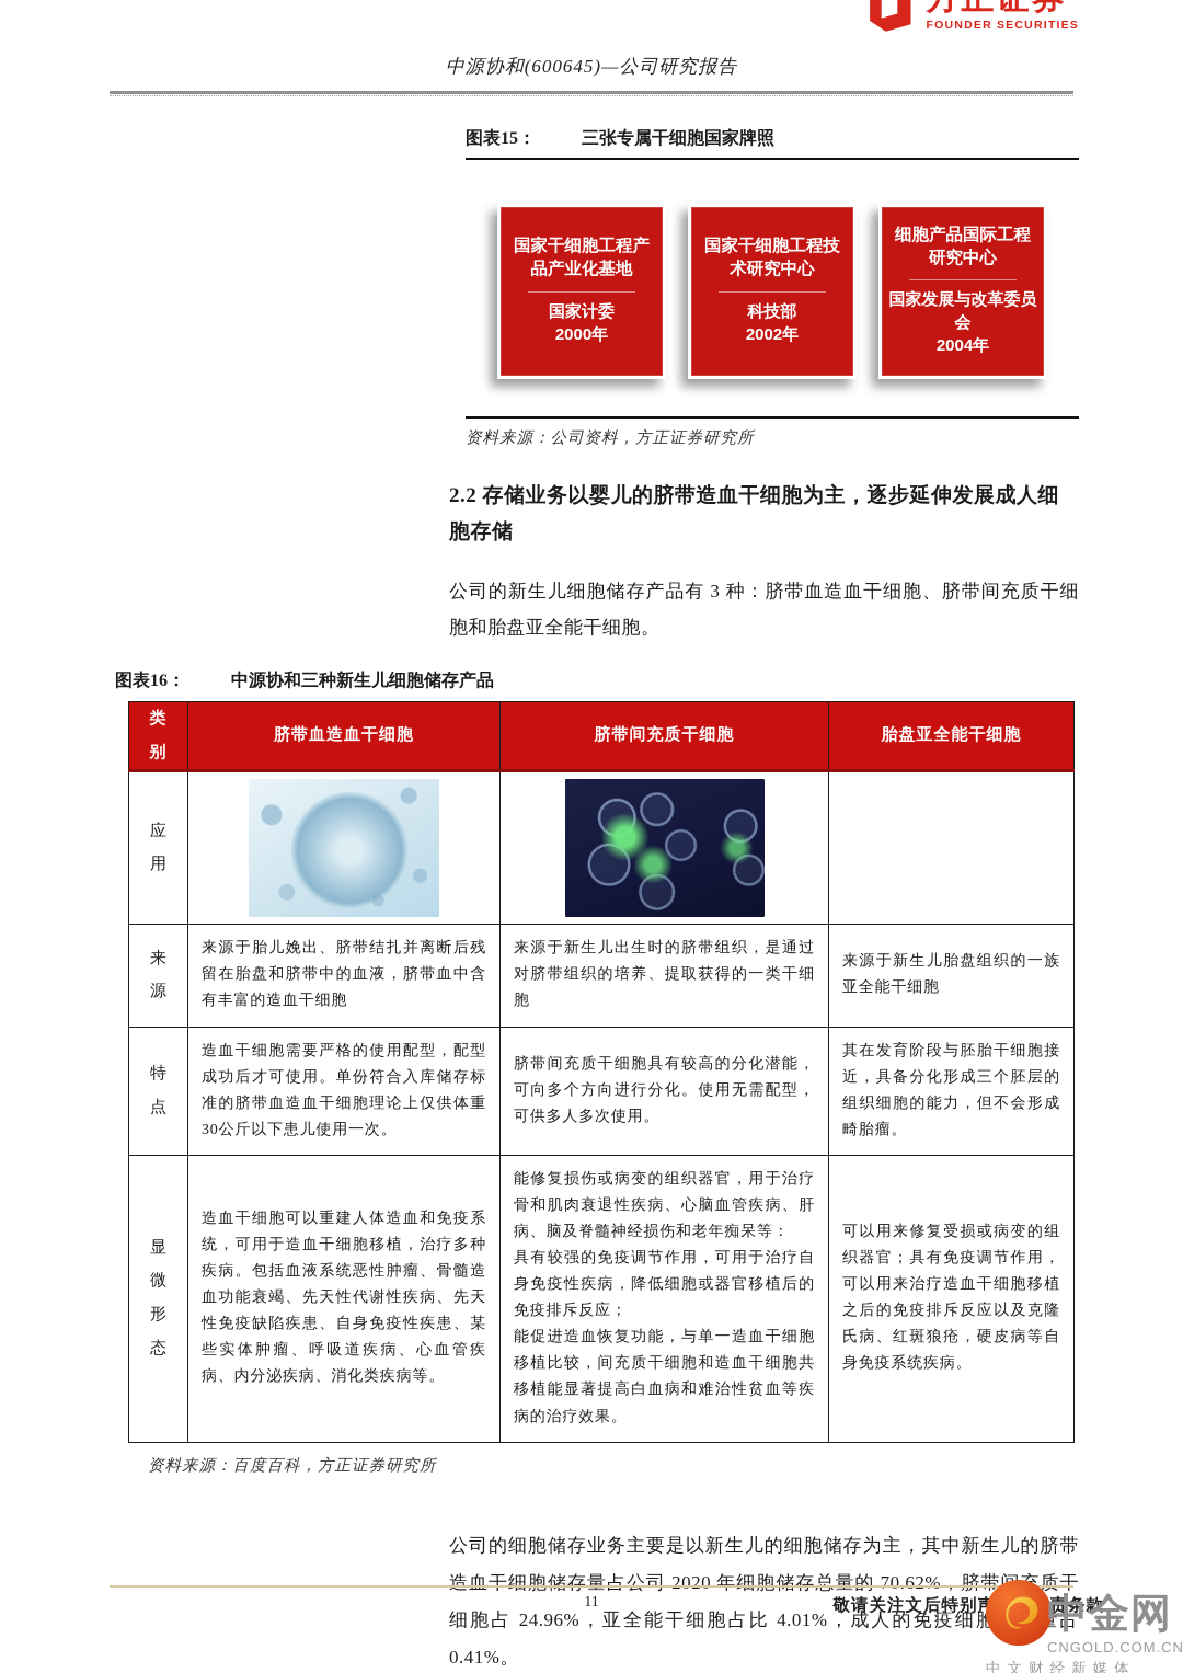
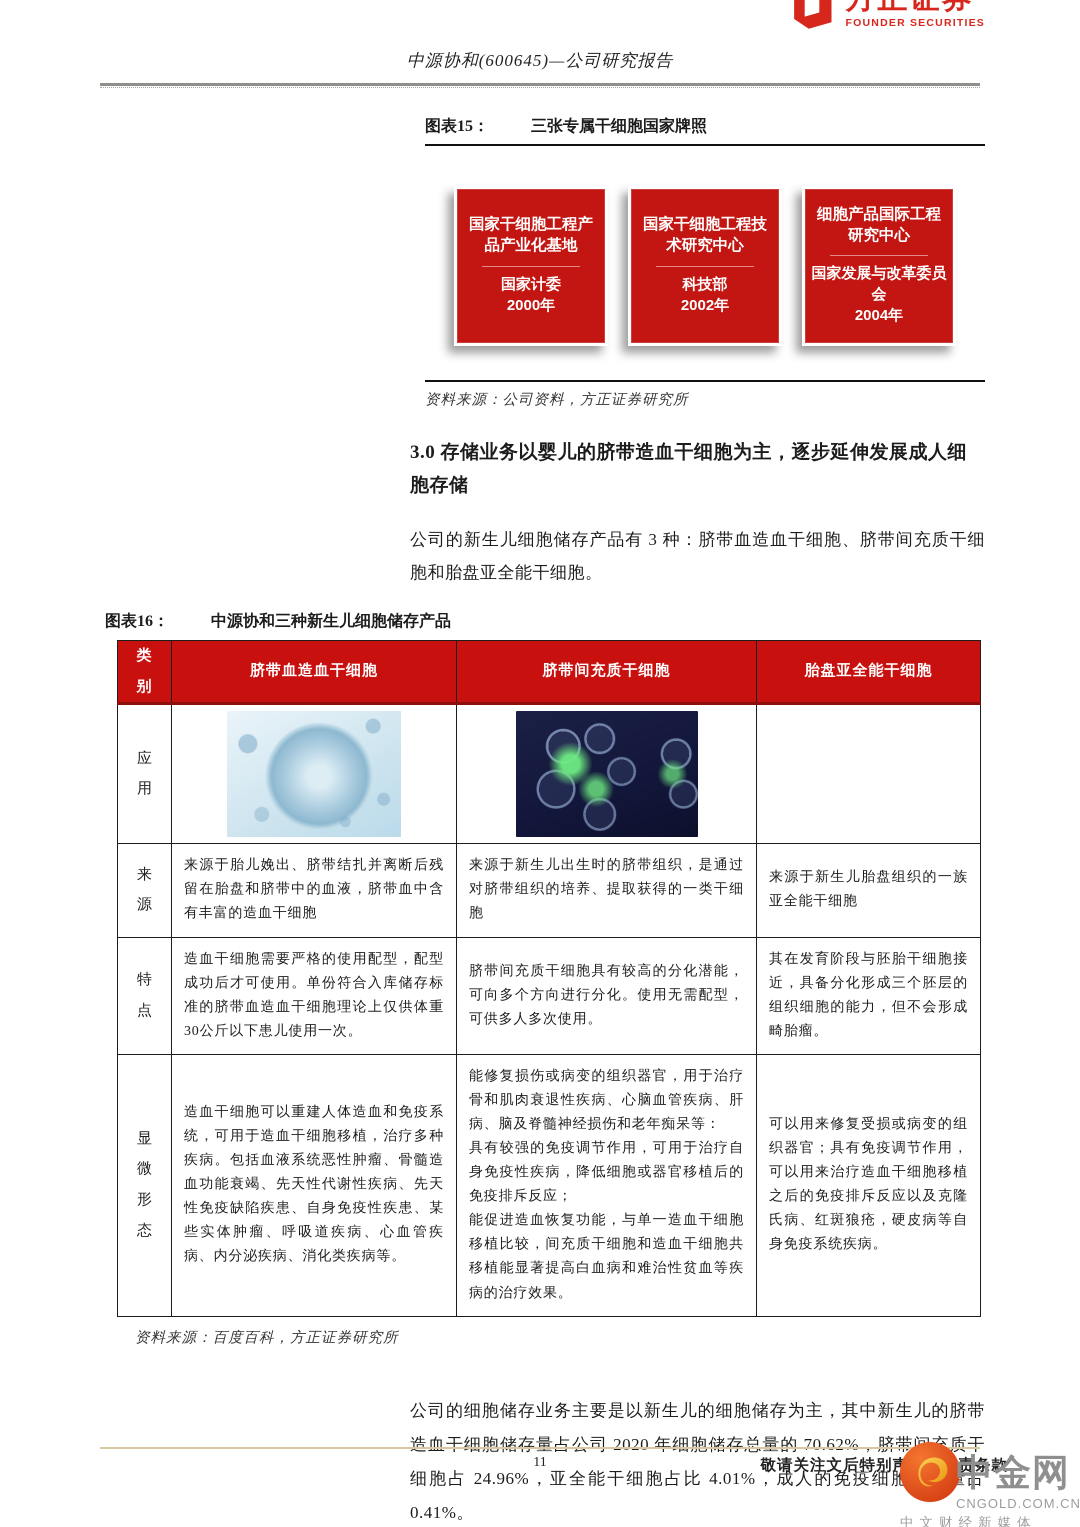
  中源协和(600645)—公司研究报告
  FOUNDER SECURITIES
  图表15： 三张专属干细胞国家牌照
  国家干细胞工程产品产业化基地
  国家计委
  2000年
  国家干细胞工程技术研究中心
  科技部
  2002年
  细胞产品国际工程研究中心
  国家发展与改革委员会
  2004年
  资料来源：公司资料，方正证券研究所
- 2.2 存储业务以婴儿的脐带造血干细胞为主，逐步延伸发展成人细胞存储
+ 3.0 存储业务以婴儿的脐带造血干细胞为主，逐步延伸发展成人细胞存储
  公司的新生儿细胞储存产品有 3 种：脐带血造血干细胞、脐带间充质干细胞和胎盘亚全能干细胞。
  图表16： 中源协和三种新生儿细胞储存产品
  类别	脐带血造血干细胞	脐带间充质干细胞	胎盘亚全能干细胞
  应用
  来源	来源于胎儿娩出、脐带结扎并离断后残留在胎盘和脐带中的血液，脐带血中含有丰富的造血干细胞	来源于新生儿出生时的脐带组织，是通过对脐带组织的培养、提取获得的一类干细胞	来源于新生儿胎盘组织的一族亚全能干细胞
  特点	造血干细胞需要严格的使用配型，配型成功后才可使用。单份符合入库储存标准的脐带血造血干细胞理论上仅供体重30公斤以下患儿使用一次。	脐带间充质干细胞具有较高的分化潜能，可向多个方向进行分化。使用无需配型，可供多人多次使用。	其在发育阶段与胚胎干细胞接近，具备分化形成三个胚层的组织细胞的能力，但不会形成畸胎瘤。
  显微形态	造血干细胞可以重建人体造血和免疫系统，可用于造血干细胞移植，治疗多种疾病。包括血液系统恶性肿瘤、骨髓造血功能衰竭、先天性代谢性疾病、先天性免疫缺陷疾患、自身免疫性疾患、某些实体肿瘤、呼吸道疾病、心血管疾病、内分泌疾病、消化类疾病等。	能修复损伤或病变的组织器官，用于治疗骨和肌肉衰退性疾病、心脑血管疾病、肝病、脑及脊髓神经损伤和老年痴呆等： 具有较强的免疫调节作用，可用于治疗自身免疫性疾病，降低细胞或器官移植后的免疫排斥反应； 能促进造血恢复功能，与单一造血干细胞移植比较，间充质干细胞和造血干细胞共移植能显著提高白血病和难治性贫血等疾病的治疗效果。	可以用来修复受损或病变的组织器官；具有免疫调节作用，可以用来治疗造血干细胞移植之后的免疫排斥反应以及克隆氏病、红斑狼疮，硬皮病等自身免疫系统疾病。
  资料来源：百度百科，方正证券研究所
  公司的细胞储存业务主要是以新生儿的细胞储存为主，其中新生儿的脐带造血干细胞储存量占公司 2020 年细胞储存总量的 70.62%，脐带质干细胞占 24.96%，亚全能干细胞占比 4.01%，成人的免疫细胞占 0.41%。
  11
  敬请关注文后特别责条款
  中金网
  CNGOLD.COM.CN
  中文财经新媒体
